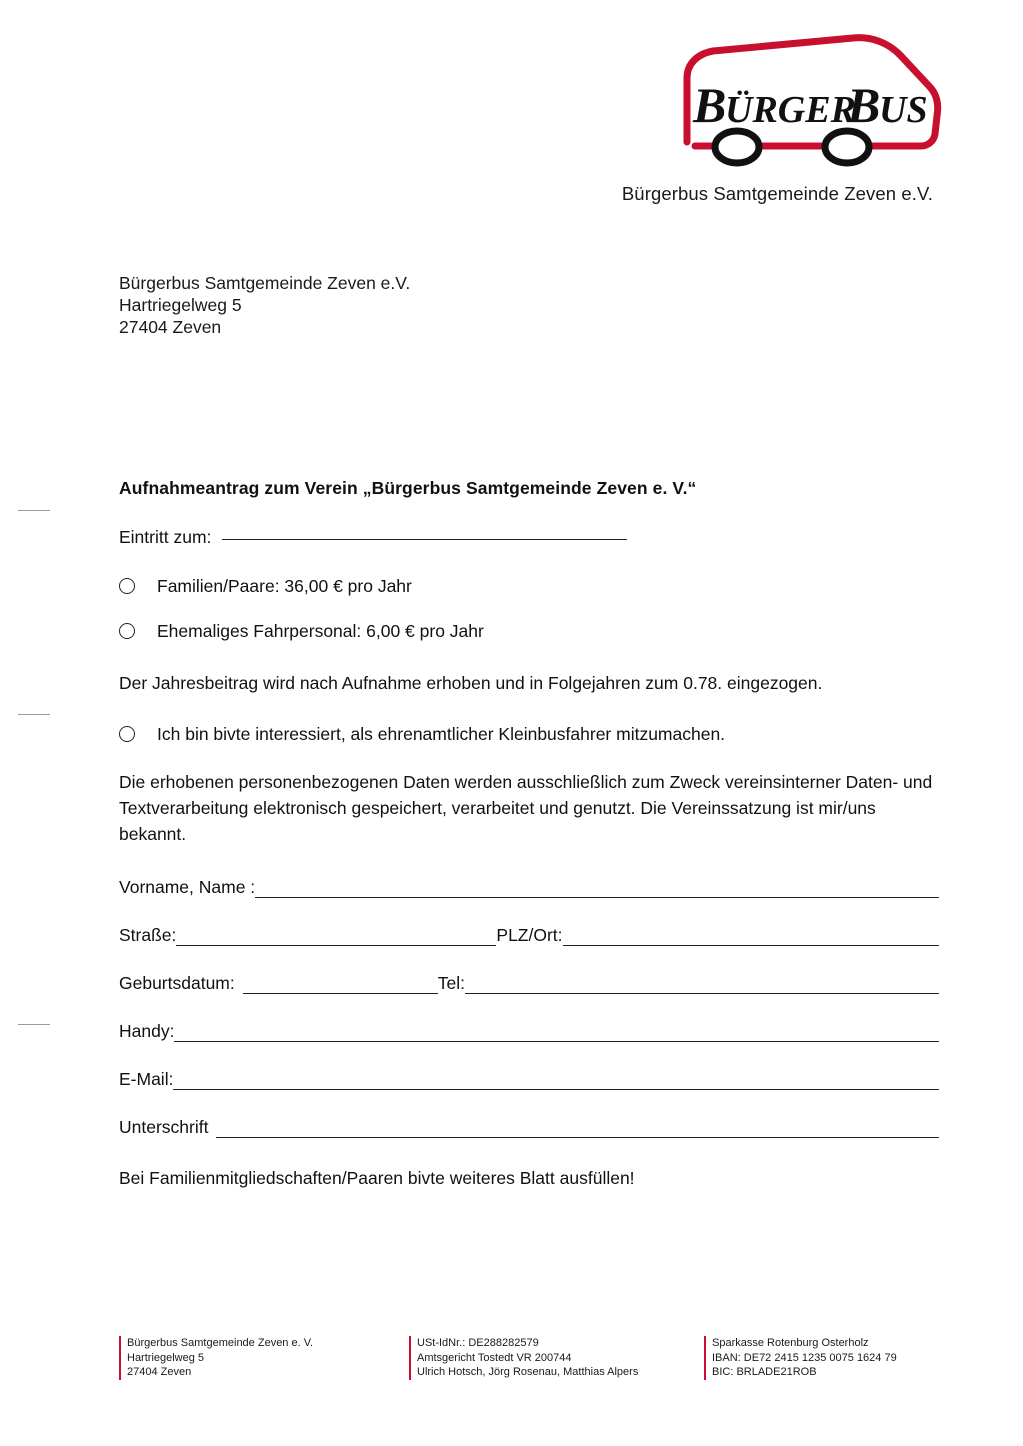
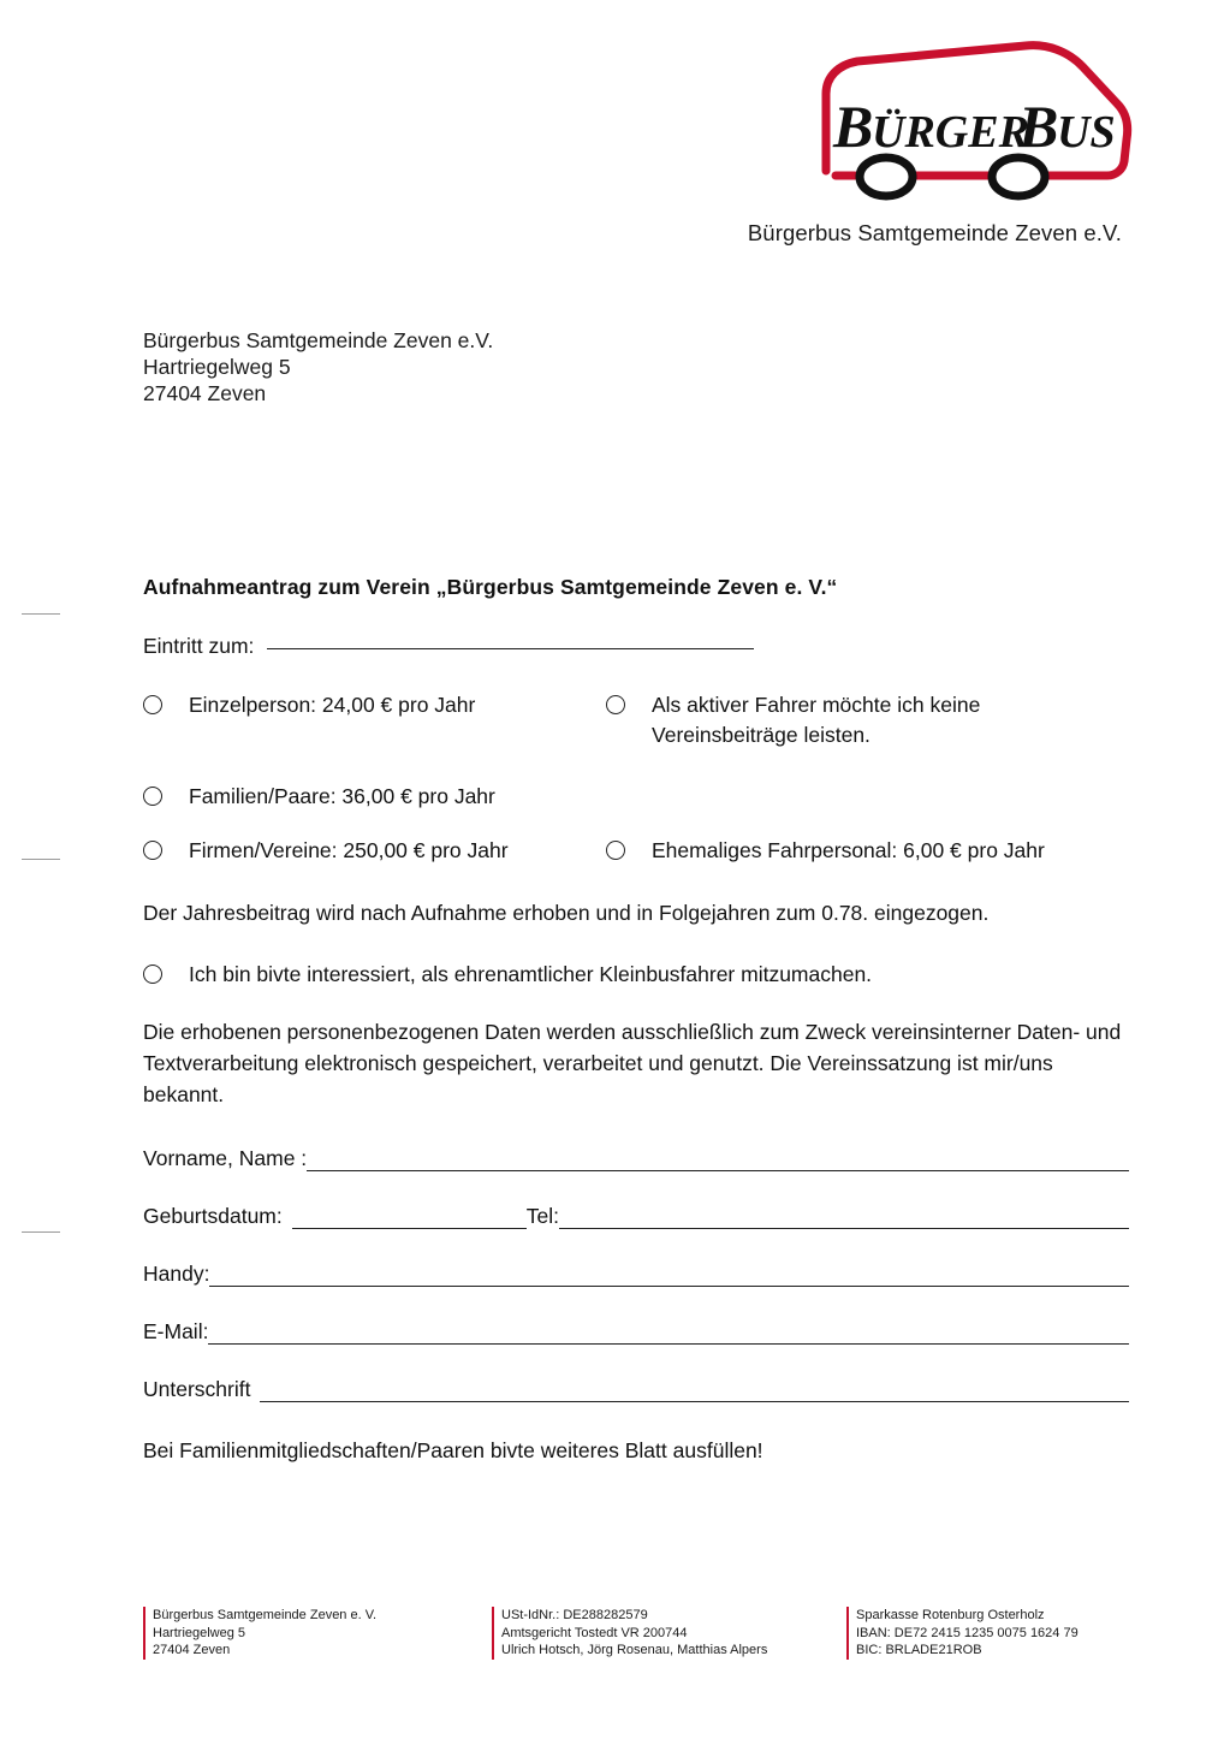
  B
  ÜRGER
  B
  US
  Bürgerbus Samtgemeinde Zeven e.V.
  Bürgerbus Samtgemeinde Zeven e.V.
  Hartriegelweg 5
  27404 Zeven
  Aufnahmeantrag zum Verein „Bürgerbus Samtgemeinde Zeven e. V.“
  Eintritt zum:
+ Einzelperson: 24,00 € pro Jahr
+ Als aktiver Fahrer möchte ich keine Vereinsbeiträge leisten.
  Familien/Paare: 36,00 € pro Jahr
+ Firmen/Vereine: 250,00 € pro Jahr
  Ehemaliges Fahrpersonal: 6,00 € pro Jahr
  Der Jahresbeitrag wird nach Aufnahme erhoben und in Folgejahren zum 0.78. eingezogen.
  Ich bin bivte interessiert, als ehrenamtlicher Kleinbusfahrer mitzumachen.
  Die erhobenen personenbezogenen Daten werden ausschließlich zum Zweck vereinsinterner Daten- und Textverarbeitung elektronisch gespeichert, verarbeitet und genutzt. Die Vereinssatzung ist mir/uns bekannt.
  Vorname, Name :
- Straße:
- PLZ/Ort:
  Geburtsdatum:
  Tel:
  Handy:
  E-Mail:
  Unterschrift
  Bei Familienmitgliedschaften/Paaren bivte weiteres Blatt ausfüllen!
  Bürgerbus Samtgemeinde Zeven e. V.
  Hartriegelweg 5
  27404 Zeven
  USt-IdNr.: DE288282579
  Amtsgericht Tostedt VR 200744
  Ulrich Hotsch, Jörg Rosenau, Matthias Alpers
  Sparkasse Rotenburg Osterholz
  IBAN: DE72 2415 1235 0075 1624 79
  BIC: BRLADE21ROB
